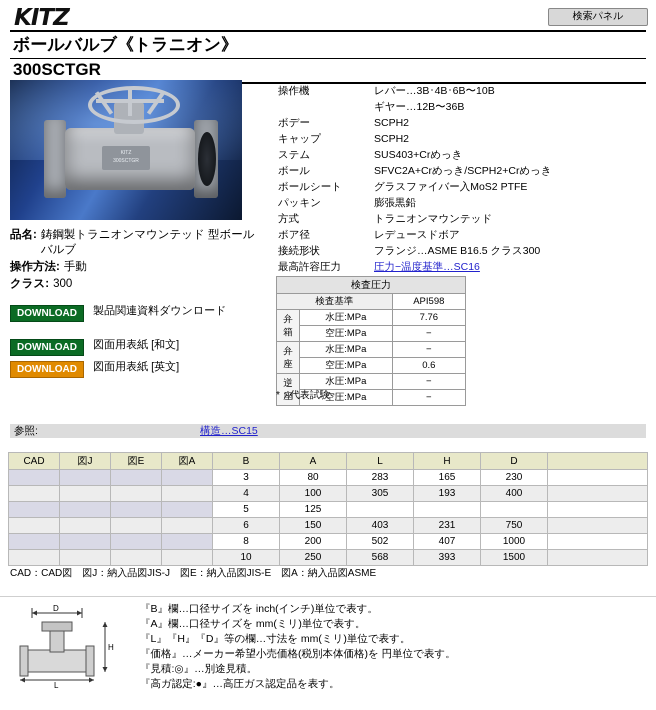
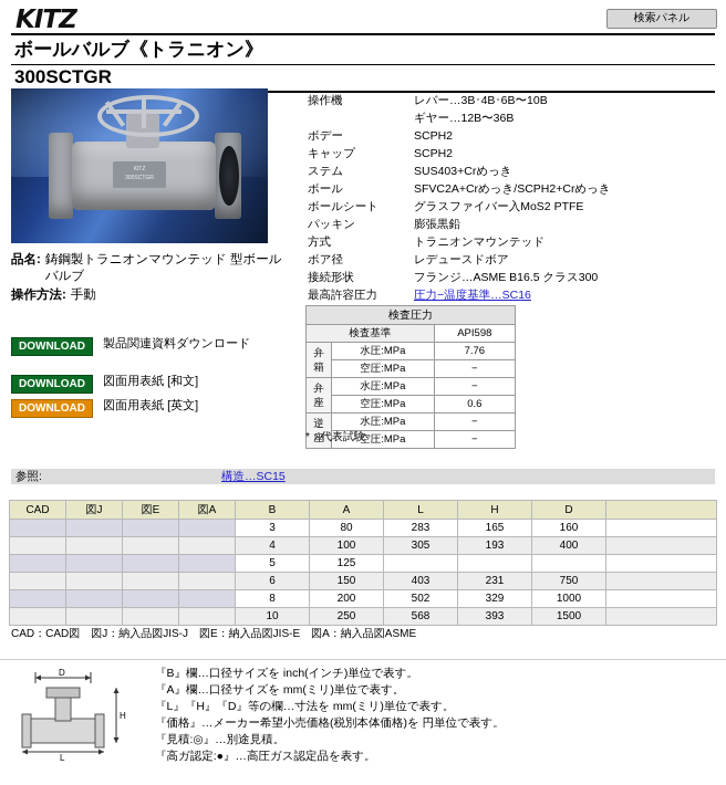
  KITZ
  検索パネル
  ボールバルブ《トラニオン》
  300SCTGR
  品名:
  鋳鋼製トラニオンマウンテッド 型ボールバルブ
  操作方法:
  手動
- クラス:
- 300
  DOWNLOAD 製品関連資料ダウンロード
  DOWNLOAD 図面用表紙 [和文]
  DOWNLOAD 図面用表紙 [英文]
  操作機	レバー…3B･4B･6B〜10B
  	ギヤー…12B〜36B
  ボデー	SCPH2
  キャップ	SCPH2
  ステム	SUS403+Crめっき
  ボール	SFVC2A+Crめっき/SCPH2+Crめっき
  ボールシート	グラスファイバー入MoS2 PTFE
  パッキン	膨張黒鉛
  方式	トラニオンマウンテッド
  ボア径	レデュースドボア
  接続形状	フランジ…ASME B16.5 クラス300
  最高許容圧力	圧力−温度基準…SC16
  検査圧力
  検査基準	API598
  弁箱	水圧:MPa	7.76
  空圧:MPa	−
  弁座	水圧:MPa	−
  空圧:MPa	0.6
  逆座	水圧:MPa	−
  空圧:MPa	−
  *：代表試験
  参照:
  構造…SC15
  CAD	図J	図E	図A	B	A	L	H	D
- 				3	80	283	165	230
+ 				3	80	283	165	160
  				4	100	305	193	400
  				5	125
  				6	150	403	231	750
- 				8	200	502	407	1000
+ 				8	200	502	329	1000
  				10	250	568	393	1500
  CAD：CAD図 図J：納入品図JIS-J 図E：納入品図JIS-E 図A：納入品図ASME
  D
  H
  L
  『B』欄…口径サイズを inch(インチ)単位で表す。
  『A』欄…口径サイズを mm(ミリ)単位で表す。
  『L』『H』『D』等の欄…寸法を mm(ミリ)単位で表す。
  『価格』…メーカー希望小売価格(税別本体価格)を 円単位で表す。
  『見積:◎』…別途見積。
  『高ガ認定:●』…高圧ガス認定品を表す。
